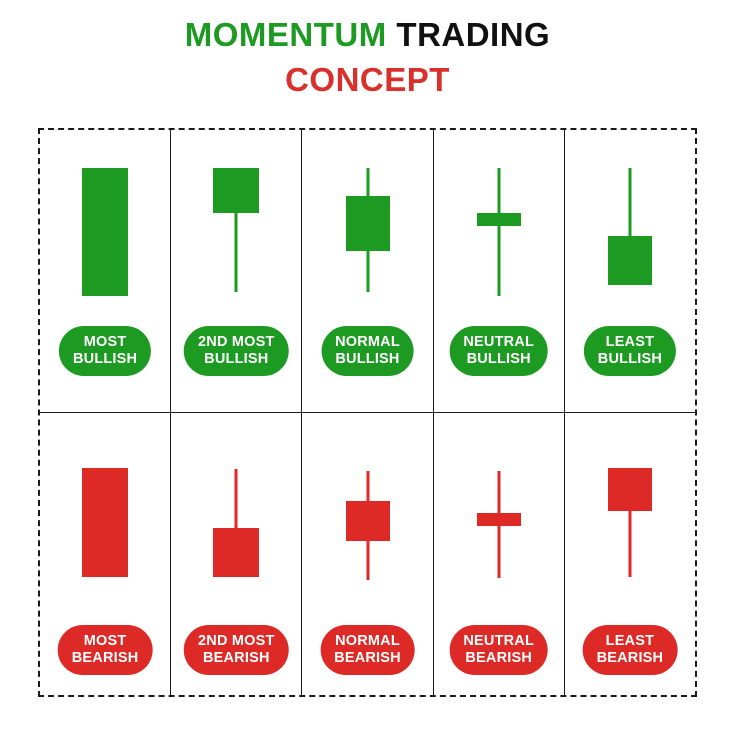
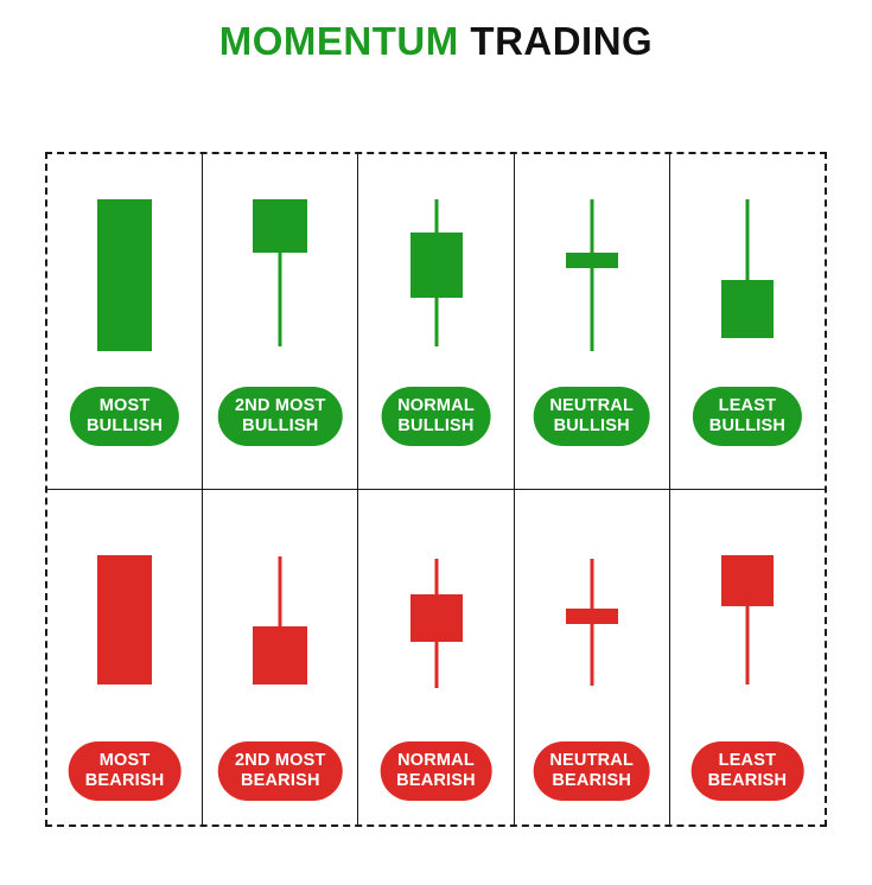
  MOMENTUM TRADING
- CONCEPT
  MOST
  BULLISH
  2ND MOST
  BULLISH
  NORMAL
  BULLISH
  NEUTRAL
  BULLISH
  LEAST
  BULLISH
  MOST
  BEARISH
  2ND MOST
  BEARISH
  NORMAL
  BEARISH
  NEUTRAL
  BEARISH
  LEAST
  BEARISH
